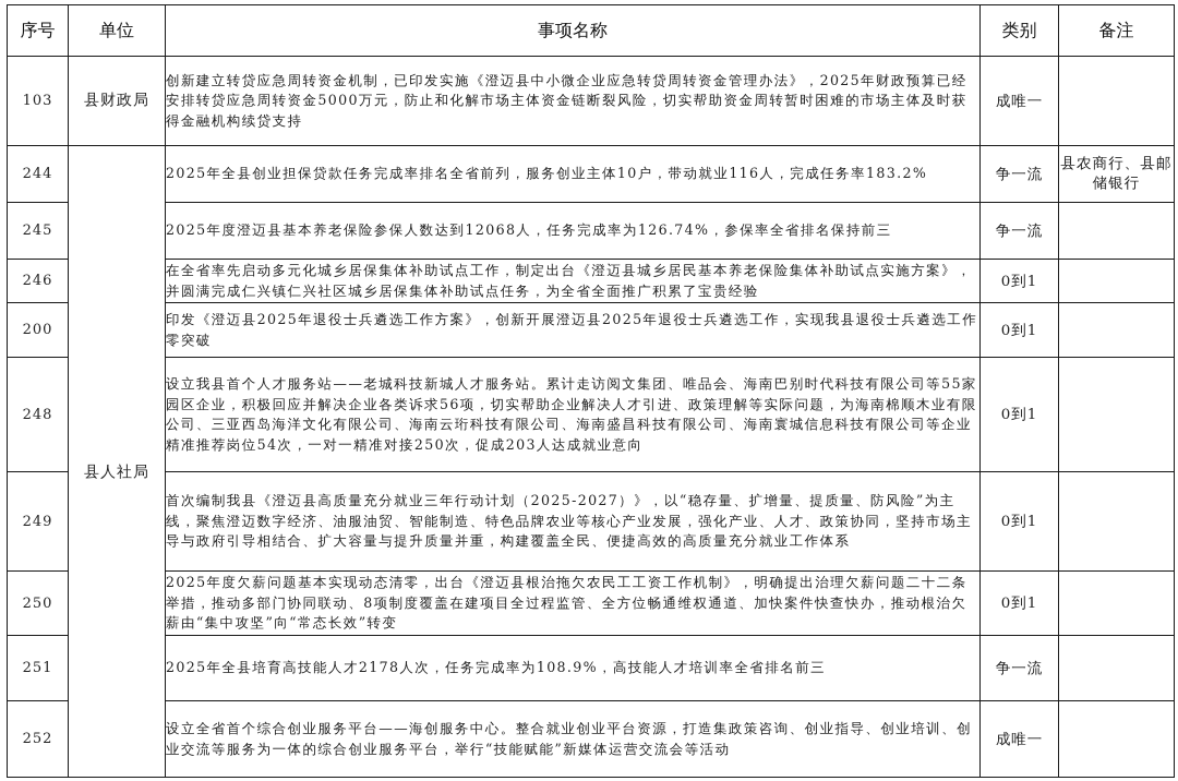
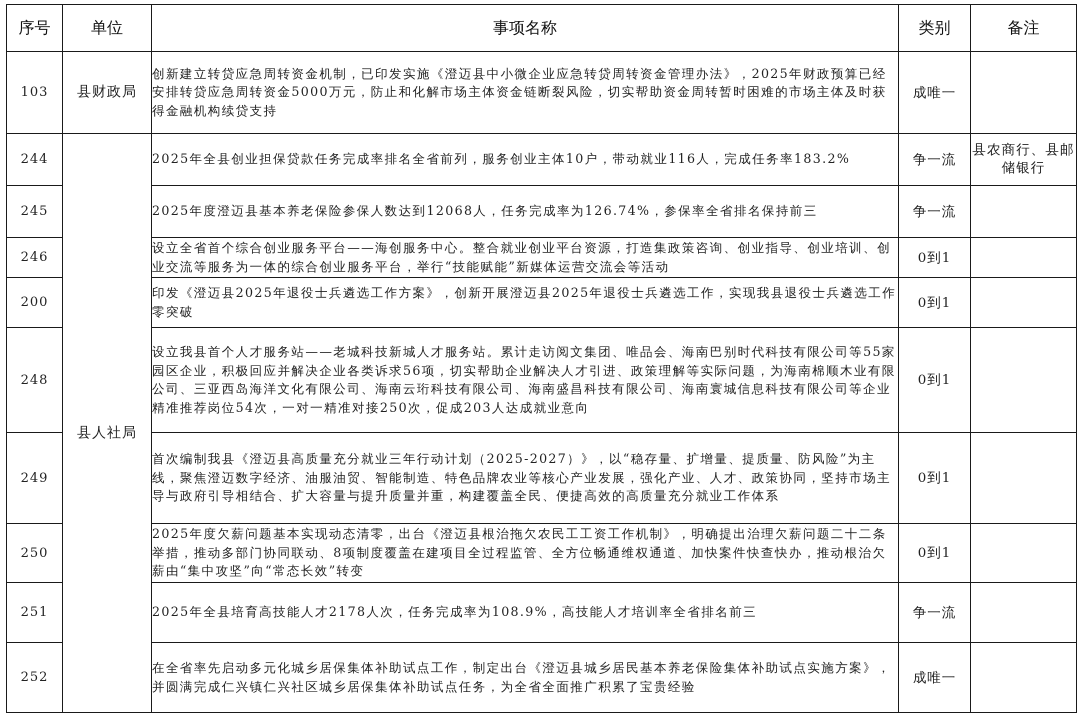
  序号	单位	事项名称	类别	备注
  103	县财政局	创新建立转贷应急周转资金机制，已印发实施《澄迈县中小微企业应急转贷周转资金管理办法》，2025年财政预算已经安排转贷应急周转资金5000万元，防止和化解市场主体资金链断裂风险，切实帮助资金周转暂时困难的市场主体及时获得金融机构续贷支持	成唯一
  244	县人社局	2025年全县创业担保贷款任务完成率排名全省前列，服务创业主体10户，带动就业116人，完成任务率183.2%	争一流	县农商行、县邮储银行
  245	2025年度澄迈县基本养老保险参保人数达到12068人，任务完成率为126.74%，参保率全省排名保持前三	争一流
- 246	在全省率先启动多元化城乡居保集体补助试点工作，制定出台《澄迈县城乡居民基本养老保险集体补助试点实施方案》，并圆满完成仁兴镇仁兴社区城乡居保集体补助试点任务，为全省全面推广积累了宝贵经验	0到1
+ 246	设立全省首个综合创业服务平台——海创服务中心。整合就业创业平台资源，打造集政策咨询、创业指导、创业培训、创业交流等服务为一体的综合创业服务平台，举行“技能赋能”新媒体运营交流会等活动	0到1
  200	印发《澄迈县2025年退役士兵遴选工作方案》，创新开展澄迈县2025年退役士兵遴选工作，实现我县退役士兵遴选工作零突破	0到1
  248	设立我县首个人才服务站——老城科技新城人才服务站。累计走访阅文集团、唯品会、海南巴别时代科技有限公司等55家园区企业，积极回应并解决企业各类诉求56项，切实帮助企业解决人才引进、政策理解等实际问题，为海南棉顺木业有限公司、三亚西岛海洋文化有限公司、海南云珩科技有限公司、海南盛昌科技有限公司、海南寰城信息科技有限公司等企业精准推荐岗位54次，一对一精准对接250次，促成203人达成就业意向	0到1
  249	首次编制我县《澄迈县高质量充分就业三年行动计划（2025-2027）》，以“稳存量、扩增量、提质量、防风险”为主线，聚焦澄迈数字经济、油服油贸、智能制造、特色品牌农业等核心产业发展，强化产业、人才、政策协同，坚持市场主导与政府引导相结合、扩大容量与提升质量并重，构建覆盖全民、便捷高效的高质量充分就业工作体系	0到1
  250	2025年度欠薪问题基本实现动态清零，出台《澄迈县根治拖欠农民工工资工作机制》，明确提出治理欠薪问题二十二条举措，推动多部门协同联动、8项制度覆盖在建项目全过程监管、全方位畅通维权通道、加快案件快查快办，推动根治欠薪由“集中攻坚”向“常态长效”转变	0到1
  251	2025年全县培育高技能人才2178人次，任务完成率为108.9%，高技能人才培训率全省排名前三	争一流
- 252	设立全省首个综合创业服务平台——海创服务中心。整合就业创业平台资源，打造集政策咨询、创业指导、创业培训、创业交流等服务为一体的综合创业服务平台，举行“技能赋能”新媒体运营交流会等活动	成唯一
+ 252	在全省率先启动多元化城乡居保集体补助试点工作，制定出台《澄迈县城乡居民基本养老保险集体补助试点实施方案》，并圆满完成仁兴镇仁兴社区城乡居保集体补助试点任务，为全省全面推广积累了宝贵经验	成唯一
